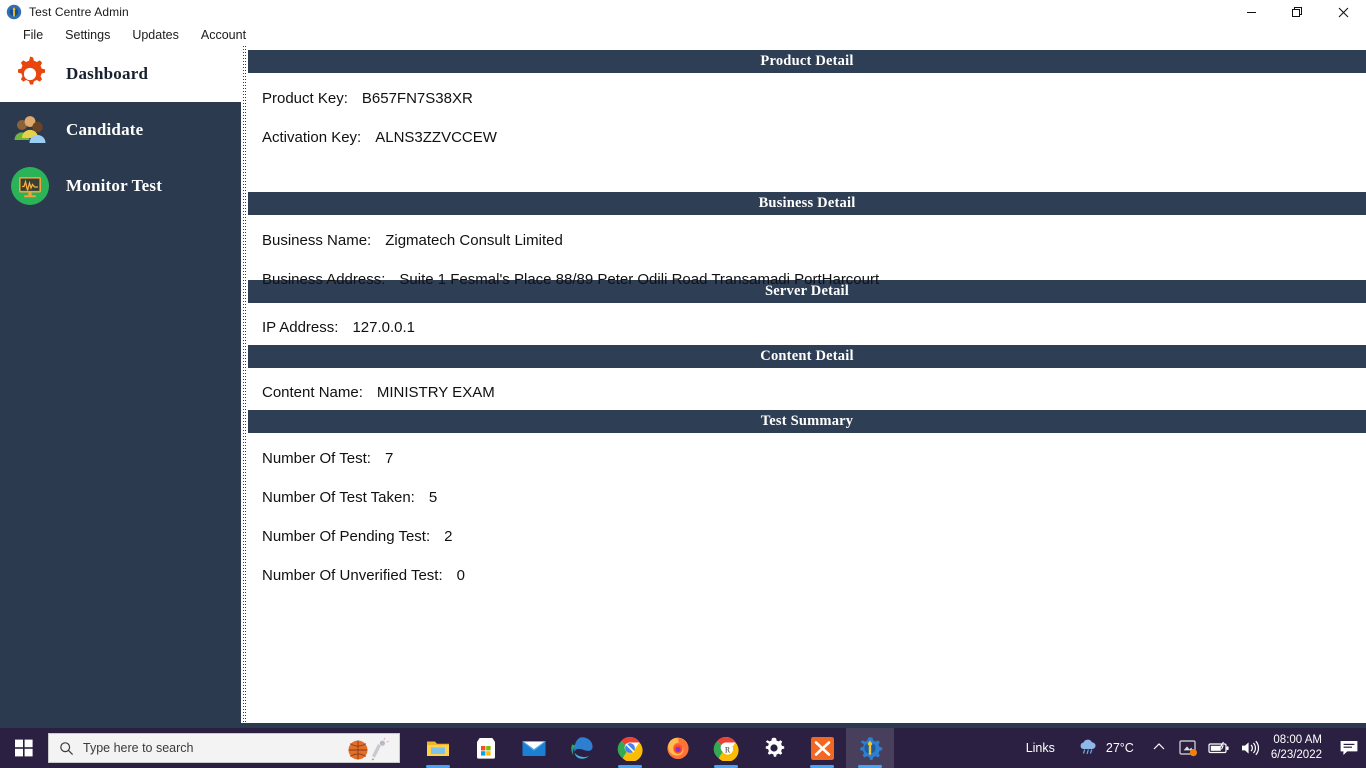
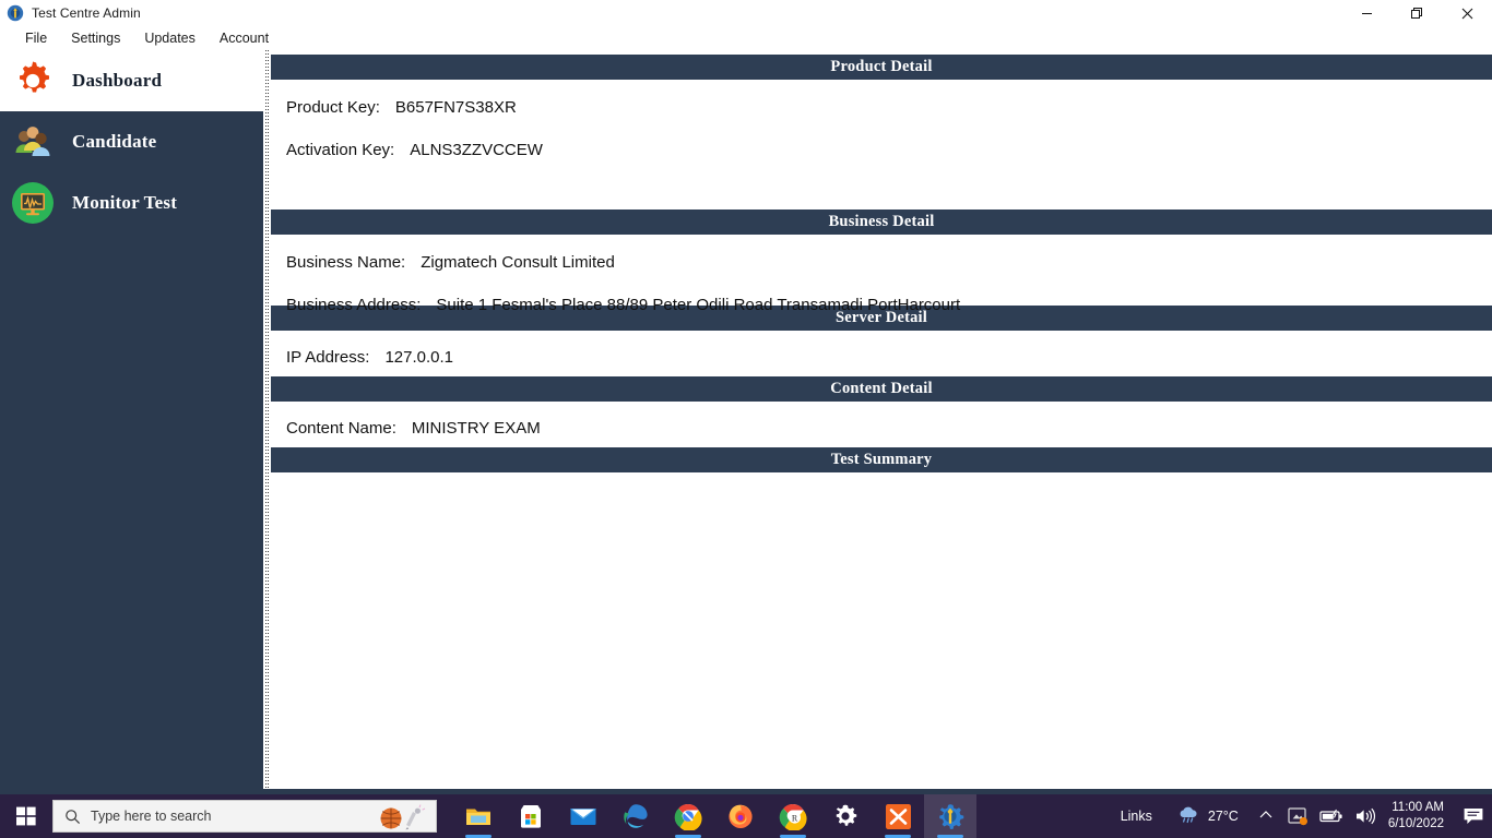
  Test Centre Admin
  File
  Settings
  Updates
  Account
  Dashboard
  Candidate
  Monitor Test
  Product Detail
  Product Key:
  B657FN7S38XR
  Activation Key:
  ALNS3ZZVCCEW
  Business Detail
  Business Name:
  Zigmatech Consult Limited
  Business Address:
  Suite 1 Fesmal's Place 88/89 Peter Odili Road Transamadi PortHarcourt
  Server Detail
  IP Address:
  127.0.0.1
  Content Detail
  Content Name:
  MINISTRY EXAM
  Test Summary
- Number Of Test:
- 7
- Number Of Test Taken:
- 5
- Number Of Pending Test:
- 2
- Number Of Unverified Test:
- 0
  Type here to search
  R
  Links
  27°C
- 08:00 AM
+ 11:00 AM
- 6/23/2022
+ 6/10/2022
